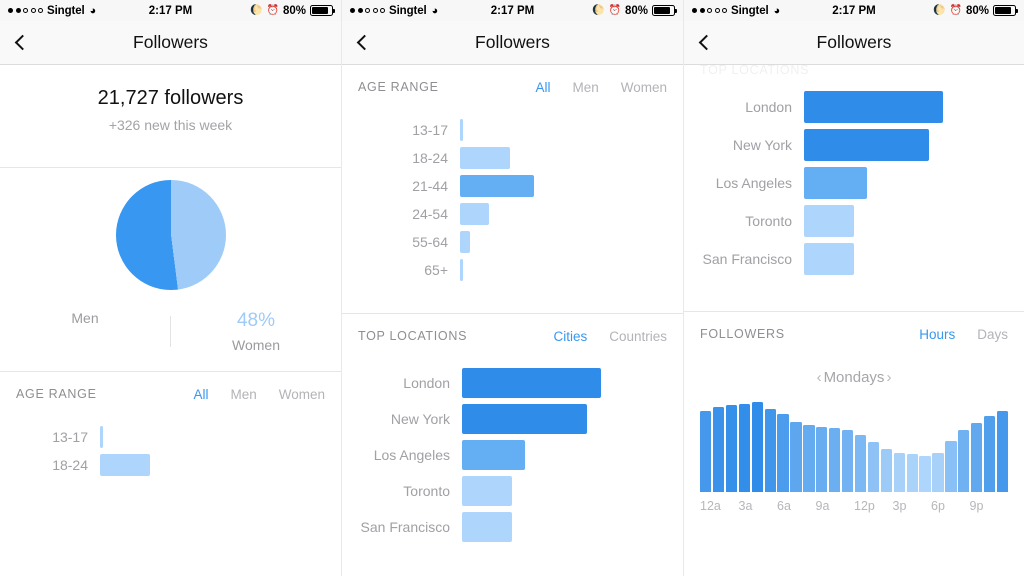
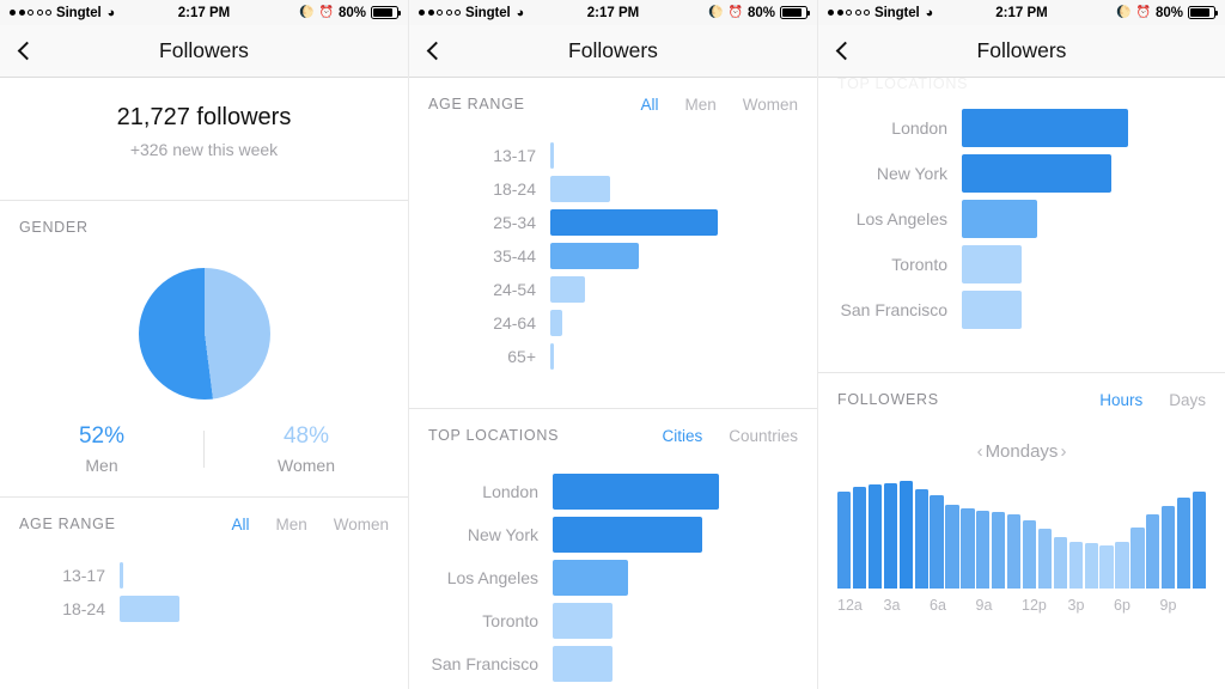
  Singtel
  ◕
  2:17 PM
  🌔
  ⏰
  80%
  Followers
  21,727 followers
  +326 new this week
+ GENDER
+ 52%
  Men
  48%
  Women
  AGE RANGE
  All
  Men
  Women
  13-17
  18-24
  Singtel
  ◕
  2:17 PM
  🌔
  ⏰
  80%
  Followers
  AGE RANGE
  All
  Men
  Women
  13-17
  18-24
+ 25-34
- 21-44
+ 35-44
  24-54
- 55-64
+ 24-64
  65+
  TOP LOCATIONS
  Cities
  Countries
  London
  New York
  Los Angeles
  Toronto
  San Francisco
  Singtel
  ◕
  2:17 PM
  🌔
  ⏰
  80%
  Followers
  TOP LOCATIONS
  London
  New York
  Los Angeles
  Toronto
  San Francisco
  FOLLOWERS
  Hours
  Days
  ‹Mondays›
  12a
  3a
  6a
  9a
  12p
  3p
  6p
  9p
